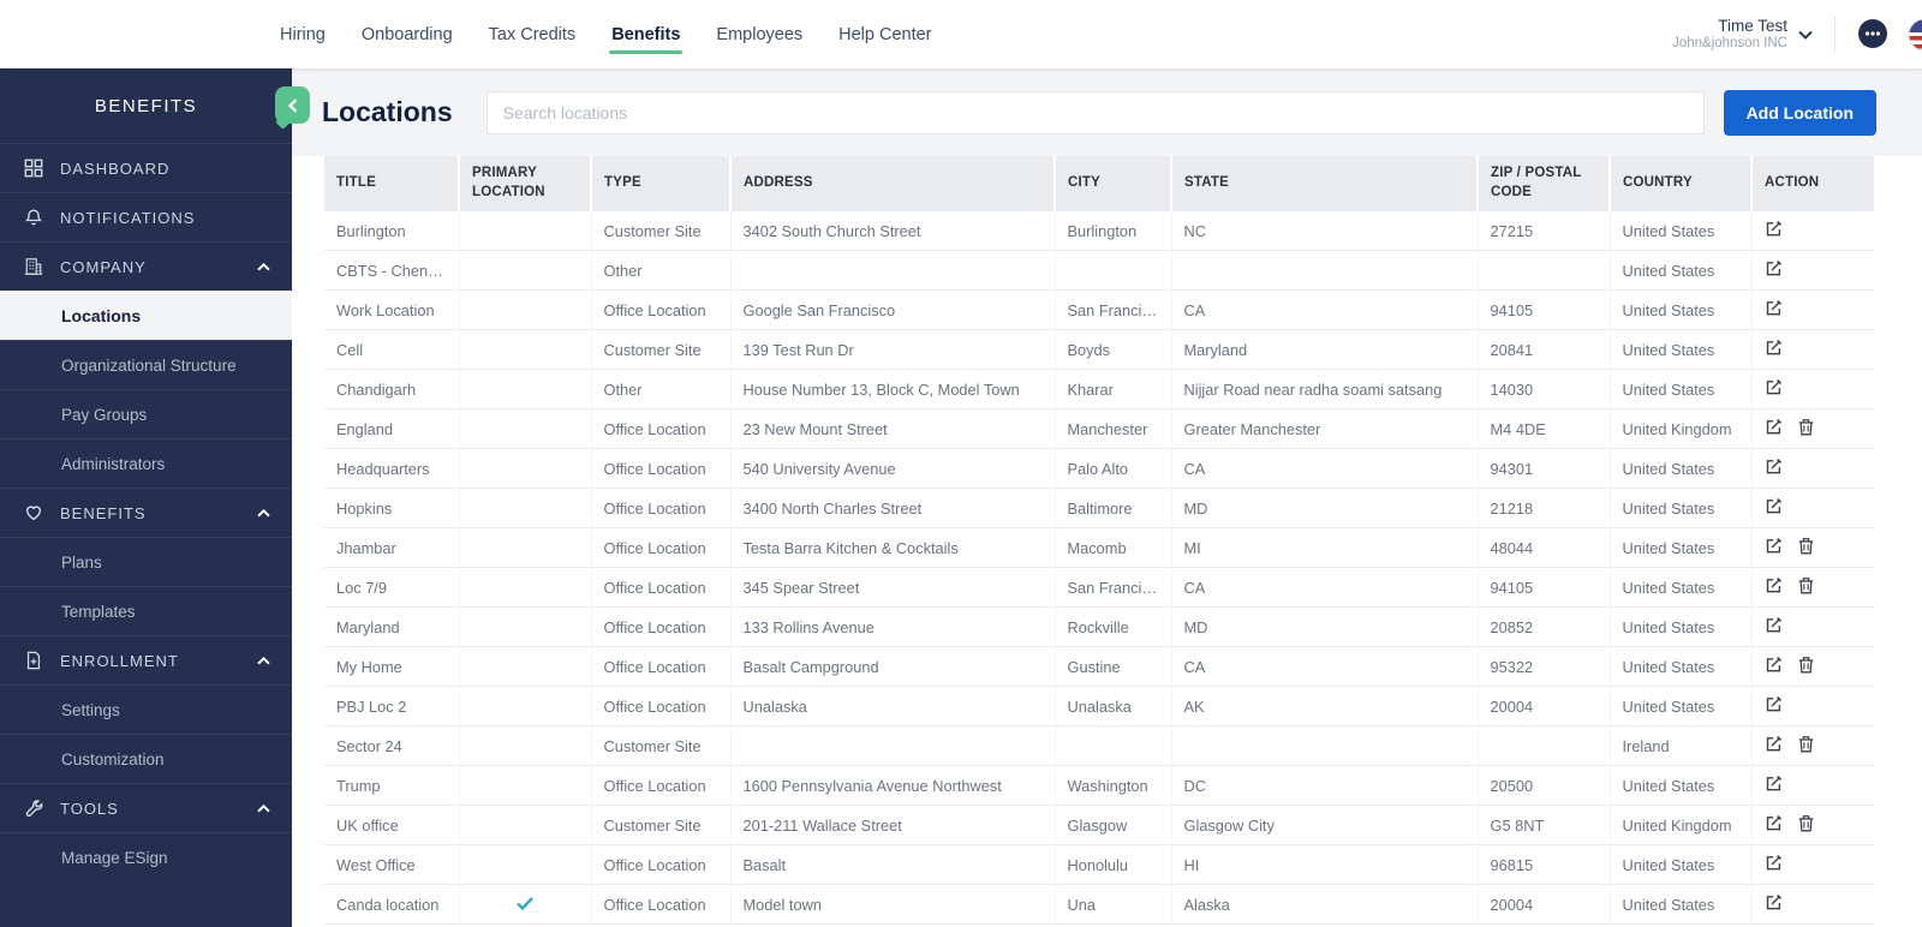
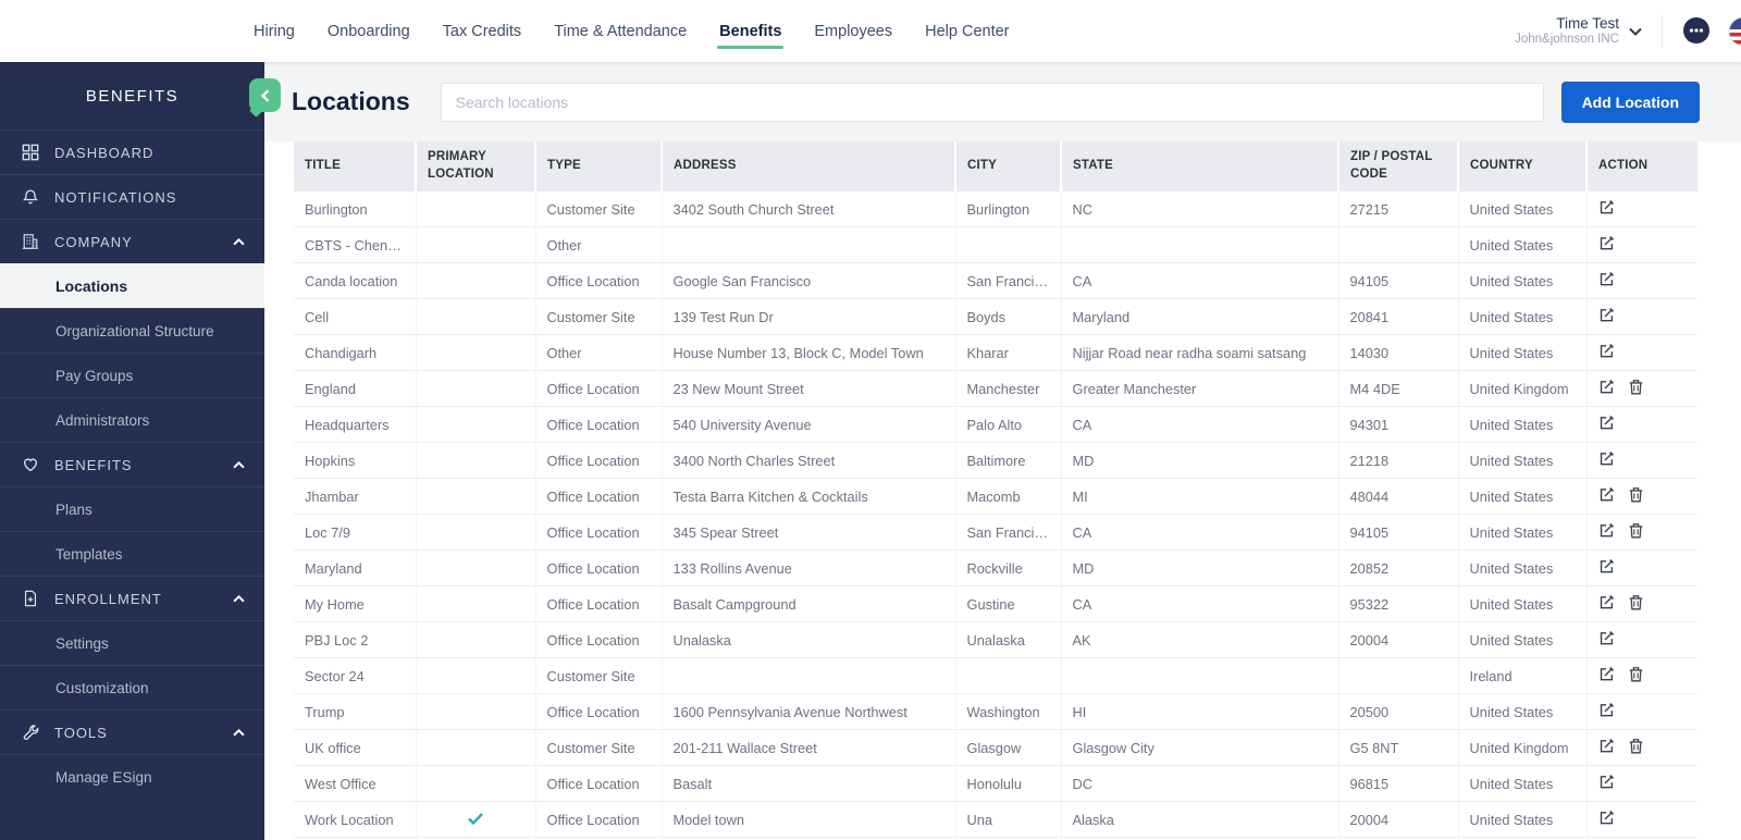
  Hiring
  Onboarding
  Tax Credits
+ Time & Attendance
  Benefits
  Employees
  Help Center
  Time Test
  John&johnson INC
  BENEFITS
  DASHBOARD
  NOTIFICATIONS
  COMPANY
  Locations
  Organizational Structure
  Pay Groups
  Administrators
  BENEFITS
  Plans
  Templates
  ENROLLMENT
  Settings
  Customization
  TOOLS
  Manage ESign
  Locations
  Search locations
  Add Location
  TITLE	PRIMARY LOCATION	TYPE	ADDRESS	CITY	STATE	ZIP / POSTAL CODE	COUNTRY	ACTION
  Burlington		Customer Site	3402 South Church Street	Burlington	NC	27215	United States
  CBTS - Chennai		Other					United States
- Work Location		Office Location	Google San Francisco	San Francisco	CA	94105	United States
+ Canda location		Office Location	Google San Francisco	San Francisco	CA	94105	United States
  Cell		Customer Site	139 Test Run Dr	Boyds	Maryland	20841	United States
  Chandigarh		Other	House Number 13, Block C, Model Town	Kharar	Nijjar Road near radha soami satsang	14030	United States
  England		Office Location	23 New Mount Street	Manchester	Greater Manchester	M4 4DE	United Kingdom
  Headquarters		Office Location	540 University Avenue	Palo Alto	CA	94301	United States
  Hopkins		Office Location	3400 North Charles Street	Baltimore	MD	21218	United States
  Jhambar		Office Location	Testa Barra Kitchen & Cocktails	Macomb	MI	48044	United States
  Loc 7/9		Office Location	345 Spear Street	San Francisco	CA	94105	United States
  Maryland		Office Location	133 Rollins Avenue	Rockville	MD	20852	United States
  My Home		Office Location	Basalt Campground	Gustine	CA	95322	United States
  PBJ Loc 2		Office Location	Unalaska	Unalaska	AK	20004	United States
  Sector 24		Customer Site					Ireland
- Trump		Office Location	1600 Pennsylvania Avenue Northwest	Washington	DC	20500	United States
+ Trump		Office Location	1600 Pennsylvania Avenue Northwest	Washington	HI	20500	United States
  UK office		Customer Site	201-211 Wallace Street	Glasgow	Glasgow City	G5 8NT	United Kingdom
- West Office		Office Location	Basalt	Honolulu	HI	96815	United States
+ West Office		Office Location	Basalt	Honolulu	DC	96815	United States
- Canda location		Office Location	Model town	Una	Alaska	20004	United States
+ Work Location		Office Location	Model town	Una	Alaska	20004	United States
